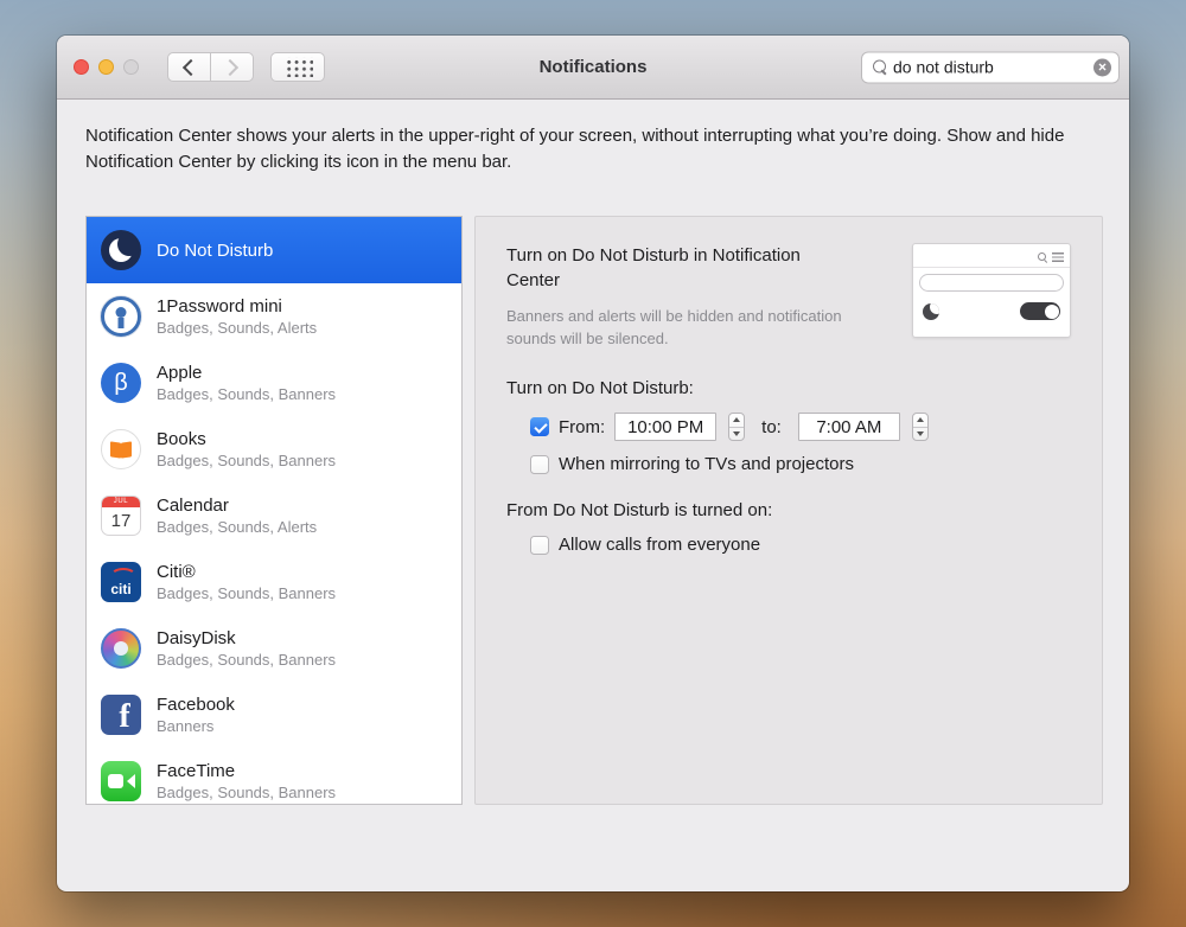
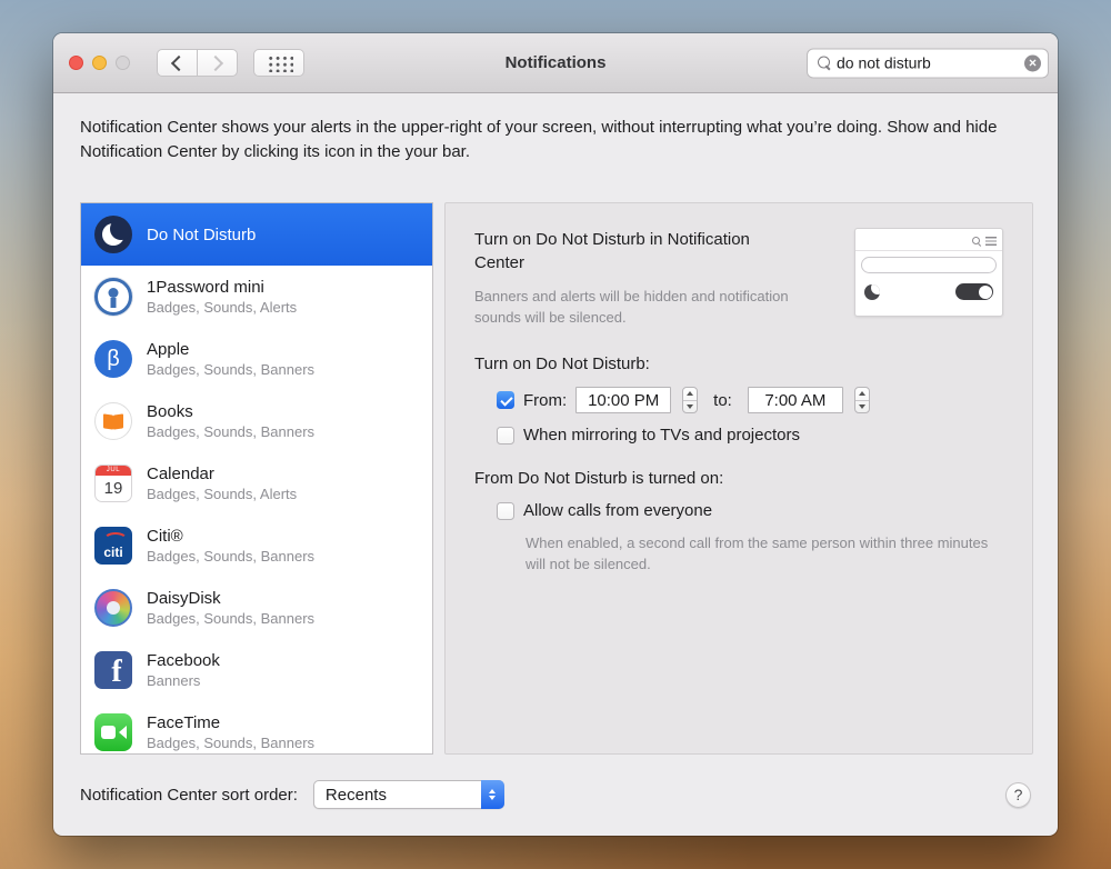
  Notifications
  do not disturb
  ×
- Notification Center shows your alerts in the upper-right of your screen, without interrupting what you’re doing. Show and hide Notification Center by clicking its icon in the menu bar.
+ Notification Center shows your alerts in the upper-right of your screen, without interrupting what you’re doing. Show and hide Notification Center by clicking its icon in the your bar.
  Do Not Disturb
  1Password mini
  Badges, Sounds, Alerts
  β
  Apple
  Badges, Sounds, Banners
  Books
  Badges, Sounds, Banners
- 17
+ 19
  Calendar
  Badges, Sounds, Alerts
  citi
  Citi®
  Badges, Sounds, Banners
  DaisyDisk
  Badges, Sounds, Banners
  f
  Facebook
  Banners
  FaceTime
  Badges, Sounds, Banners
  Turn on Do Not Disturb in Notification Center
  Banners and alerts will be hidden and notification sounds will be silenced.
  Turn on Do Not Disturb:
  From:
  10:00 PM
  to:
  7:00 AM
  When mirroring to TVs and projectors
  From Do Not Disturb is turned on:
  Allow calls from everyone
+ When enabled, a second call from the same person within three minutes will not be silenced.
+ Notification Center sort order:
+ Recents
+ ?
